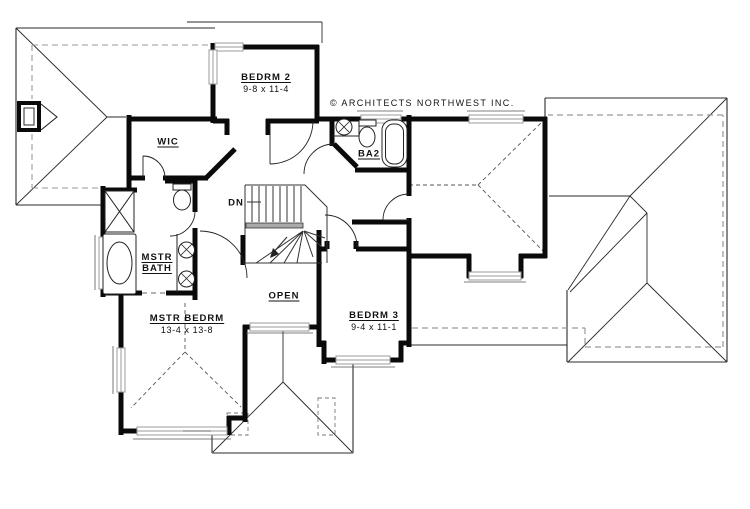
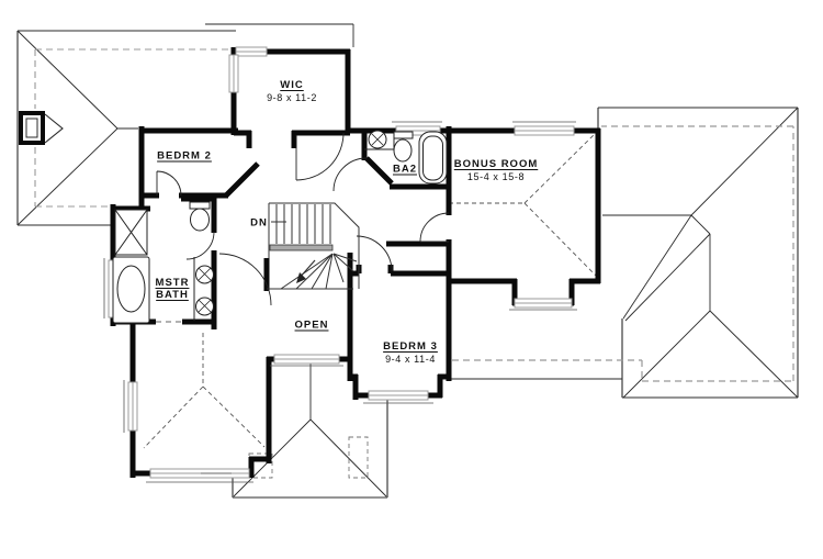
- BEDRM 2
+ WIC
- 9-8 x 11-4
+ 9-8 x 11-2
- © ARCHITECTS NORTHWEST INC.
- WIC
+ BEDRM 2
  BA2
+ BONUS ROOM
+ 15-4 x 15-8
  DN
  MSTR BATH
  OPEN
- MSTR BEDRM
- 13-4 x 13-8
  BEDRM 3
- 9-4 x 11-1
+ 9-4 x 11-4
